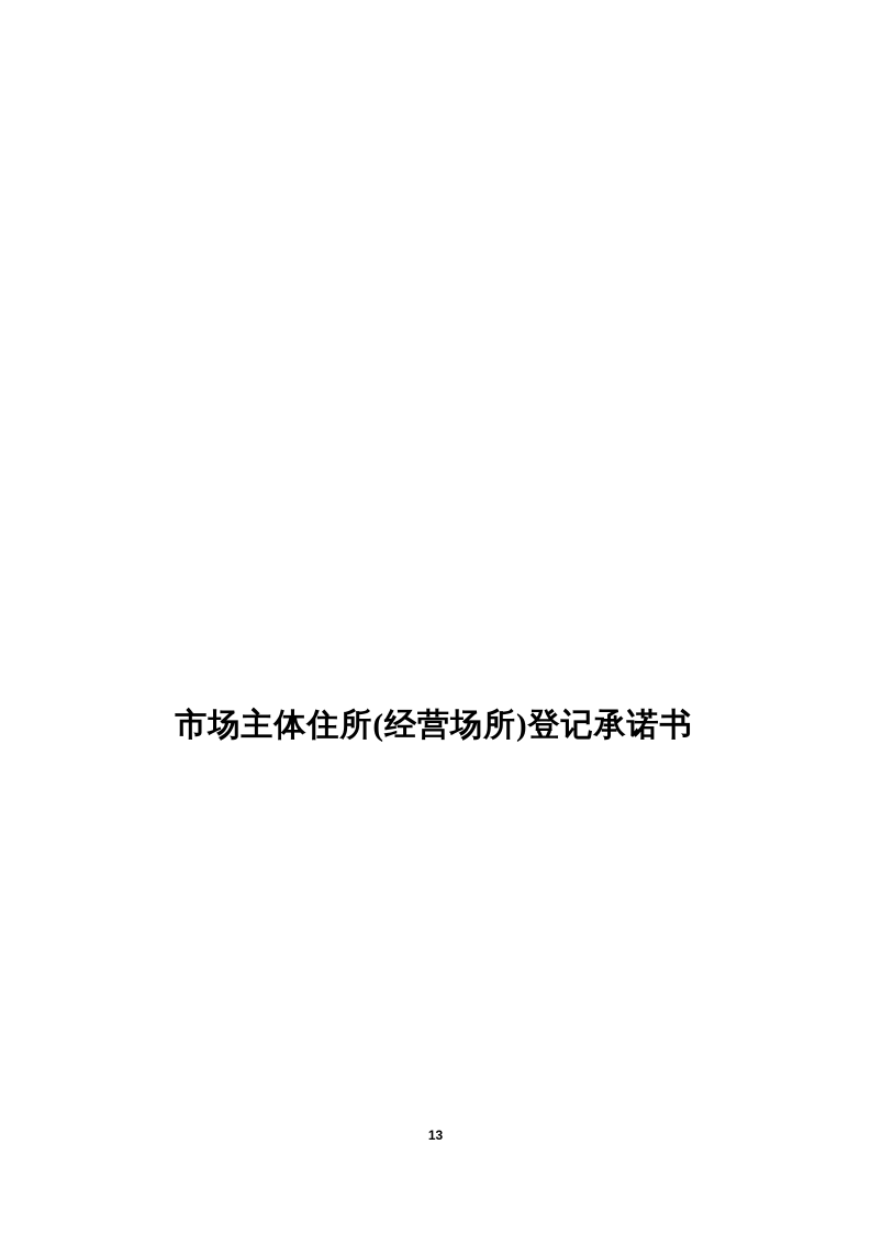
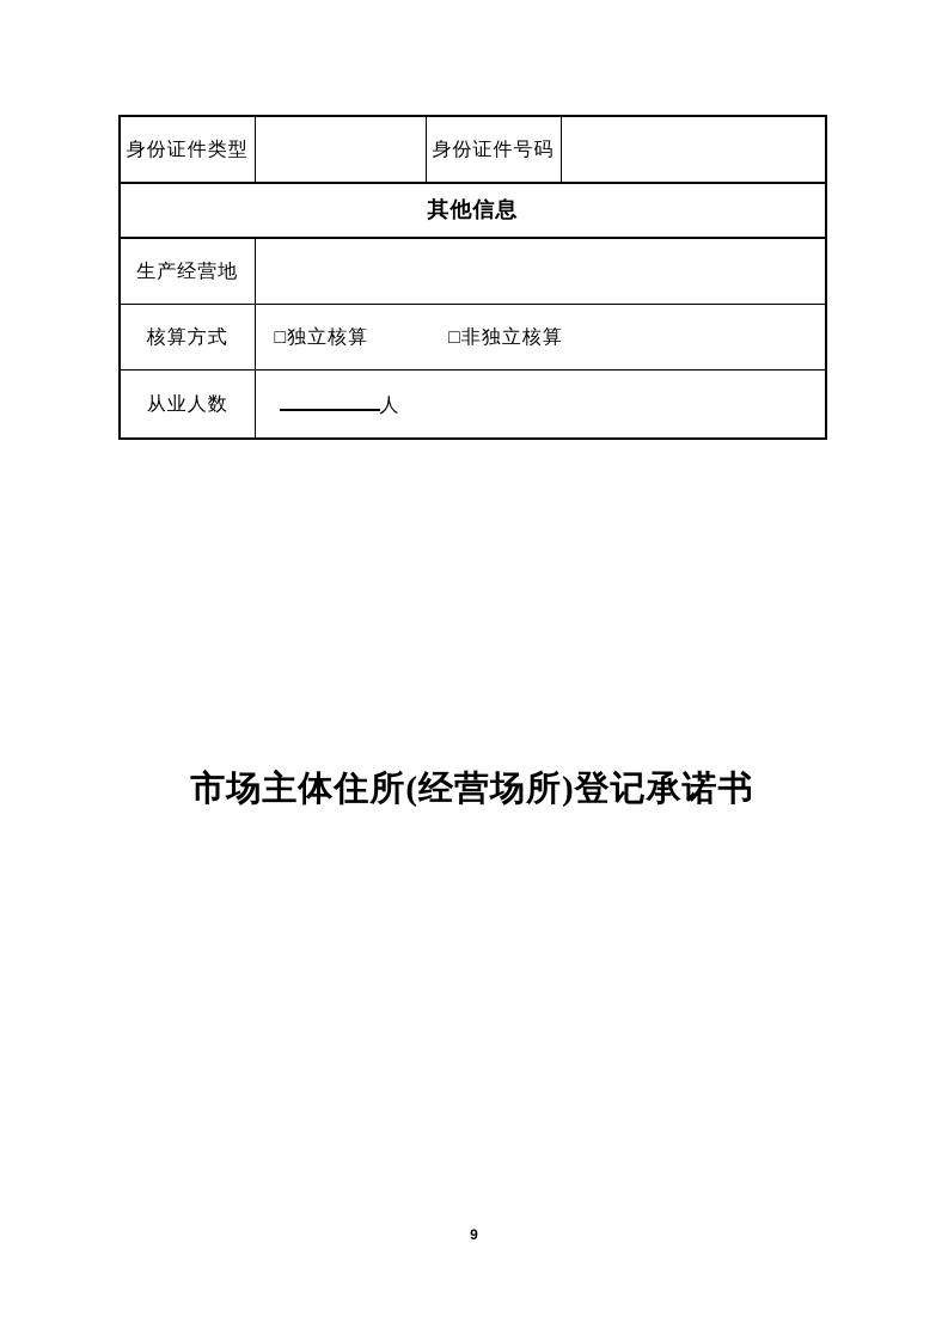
+ 身份证件类型		身份证件号码
+ 其他信息
+ 生产经营地
+ 核算方式	□独立核算 □非独立核算
+ 从业人数	人
  市场主体住所(经营场所)登记承诺书
- 13
+ 9
